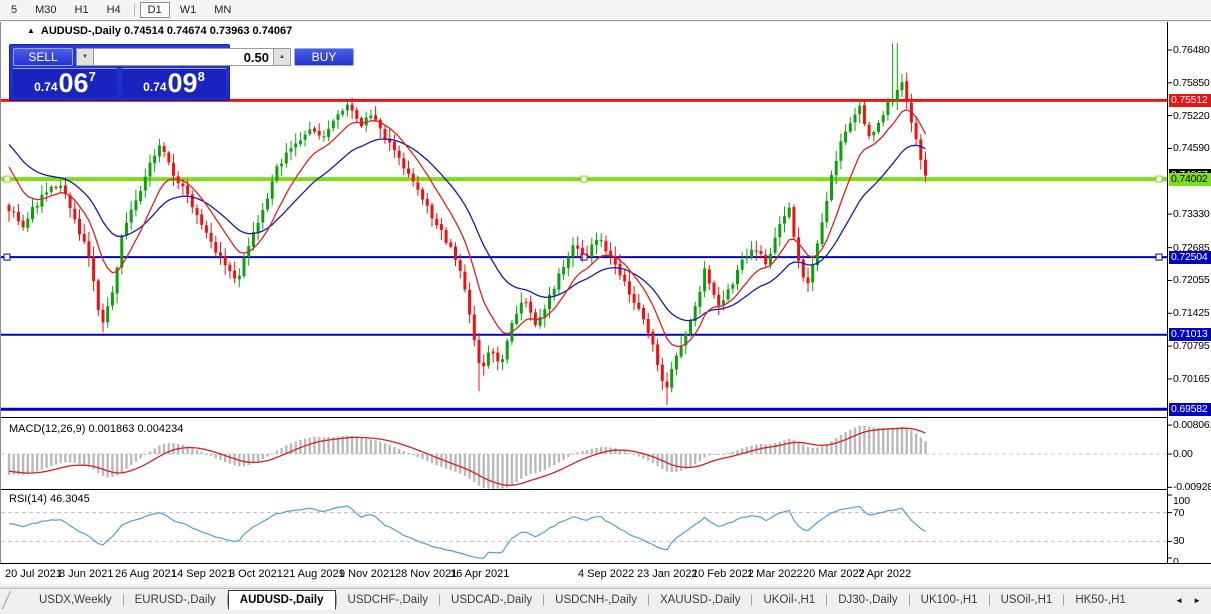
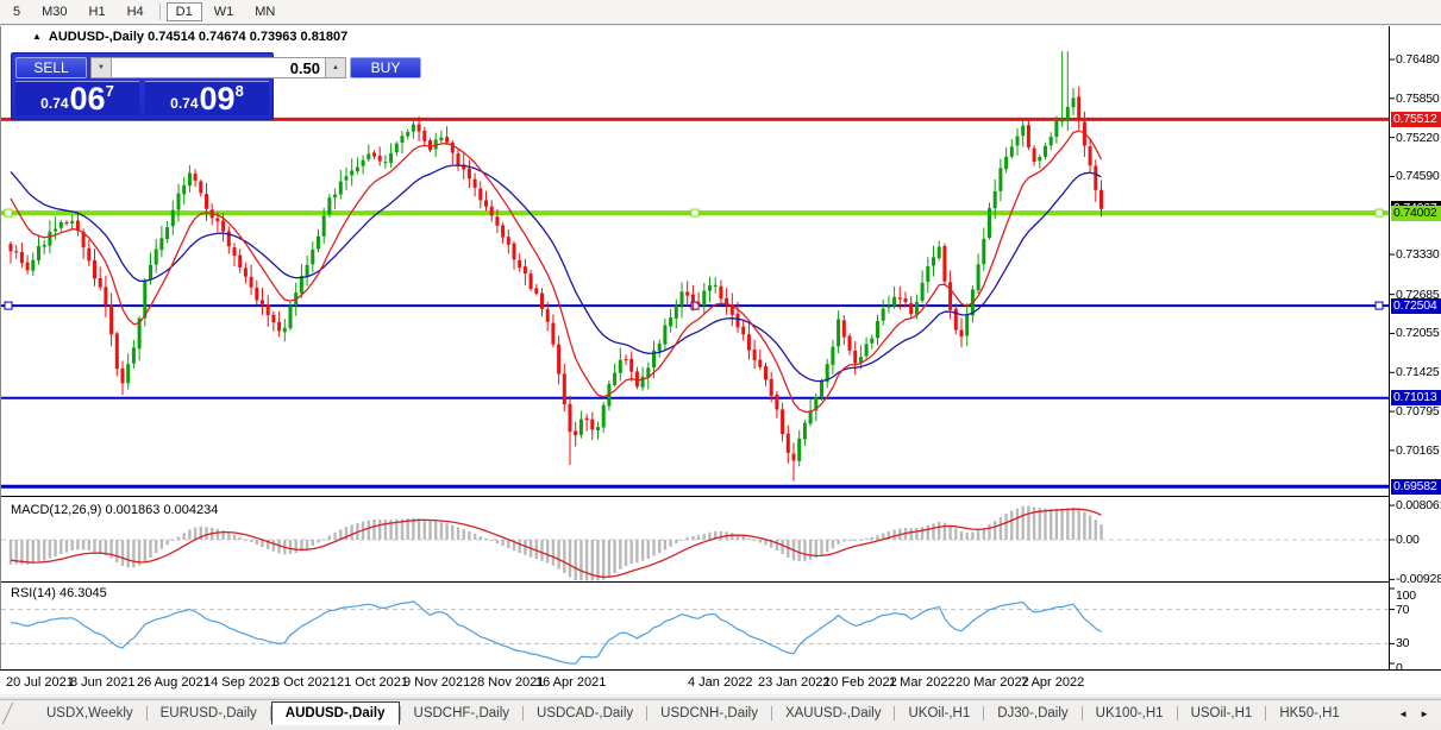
  5
  M30
  H1
  H4
  D1
  W1
  MN
- ▲ AUDUSD-,Daily 0.74514 0.74674 0.73963 0.74067
+ ▲ AUDUSD-,Daily 0.74514 0.74674 0.73963 0.81807
  SELL
  0.50
  BUY
  0.74
  06
  7
  0.74
  09
  8
  MACD(12,26,9) 0.001863 0.004234
  RSI(14) 46.3045
  0.76480
  0.75850
  0.75220
  0.74590
  0.73330
  0.72685
  0.72055
  0.71425
  0.70795
  0.70165
  0.00806
  0.00
  -0.00928
  100
  70
  30
  0
  0.75512
  0.74002
  0.72504
  0.71013
  0.69582
  20 Jul 2021
  8 Jun 2021
  26 Aug 2021
  14 Sep 2021
  3 Oct 2021
- 21 Aug 2021
+ 21 Oct 2021
  9 Nov 2021
  28 Nov 2021
  16 Apr 2021
- 4 Sep 2022
+ 4 Jan 2022
  23 Jan 2022
  10 Feb 2022
  1 Mar 2022
  20 Mar 2022
  7 Apr 2022
  USDX,Weekly
  EURUSD-,Daily
  AUDUSD-,Daily
  USDCHF-,Daily
  USDCAD-,Daily
  USDCNH-,Daily
  XAUUSD-,Daily
  UKOil-,H1
  DJ30-,Daily
  UK100-,H1
  USOil-,H1
  HK50-,H1
  ◄
  ►
